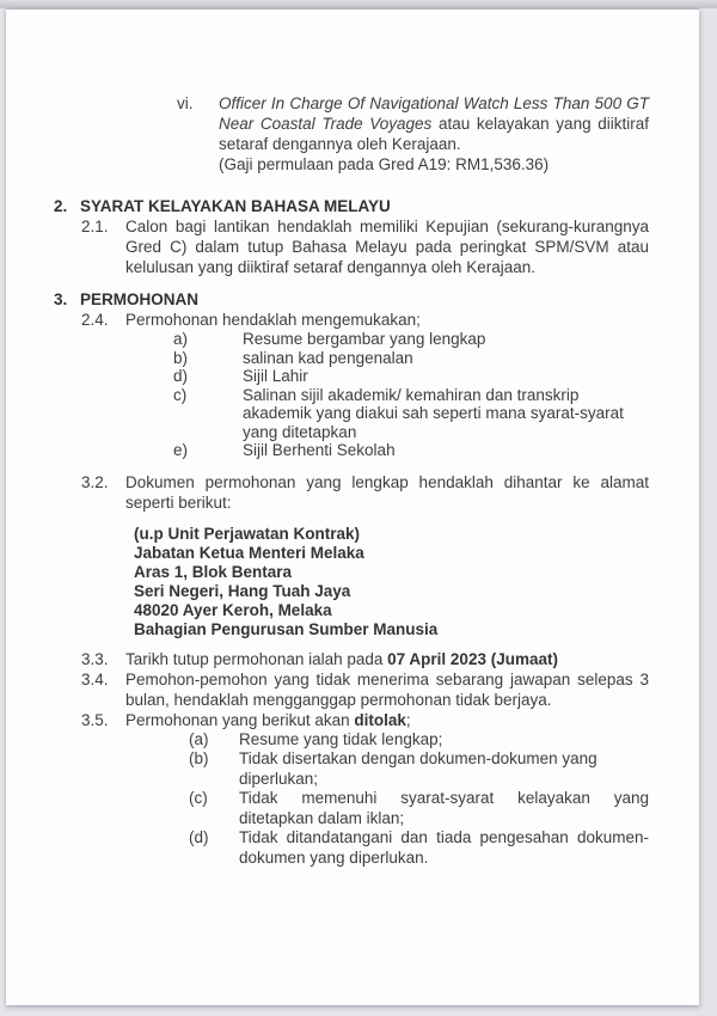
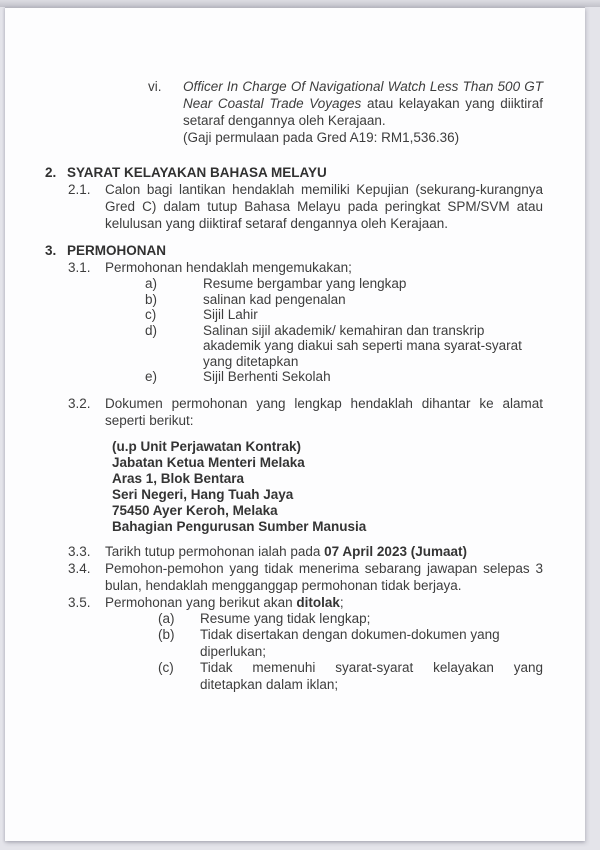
  vi.
  Officer In Charge Of Navigational Watch Less Than 500 GT Near Coastal Trade Voyages atau kelayakan yang diiktiraf setaraf dengannya oleh Kerajaan.
  (Gaji permulaan pada Gred A19: RM1,536.36)
  2.
  SYARAT KELAYAKAN BAHASA MELAYU
  2.1.
  Calon bagi lantikan hendaklah memiliki Kepujian (sekurang-kurangnya Gred C) dalam tutup Bahasa Melayu pada peringkat SPM/SVM atau kelulusan yang diiktiraf setaraf dengannya oleh Kerajaan.
  3.
  PERMOHONAN
- 2.4.
+ 3.1.
  Permohonan hendaklah mengemukakan;
  a)
  Resume bergambar yang lengkap
  b)
  salinan kad pengenalan
- d)
+ c)
  Sijil Lahir
- c)
+ d)
  Salinan sijil akademik/ kemahiran dan transkrip akademik yang diakui sah seperti mana syarat-syarat yang ditetapkan
  e)
  Sijil Berhenti Sekolah
  3.2.
  Dokumen permohonan yang lengkap hendaklah dihantar ke alamat seperti berikut:
  (u.p Unit Perjawatan Kontrak)
  Jabatan Ketua Menteri Melaka
  Aras 1, Blok Bentara
  Seri Negeri, Hang Tuah Jaya
- 48020 Ayer Keroh, Melaka
+ 75450 Ayer Keroh, Melaka
  Bahagian Pengurusan Sumber Manusia
  3.3.
  Tarikh tutup permohonan ialah pada 07 April 2023 (Jumaat)
  3.4.
  Pemohon-pemohon yang tidak menerima sebarang jawapan selepas 3 bulan, hendaklah mengganggap permohonan tidak berjaya.
  3.5.
  Permohonan yang berikut akan ditolak;
  (a)
  Resume yang tidak lengkap;
  (b)
  Tidak disertakan dengan dokumen-dokumen yang diperlukan;
  (c)
  Tidak memenuhi syarat-syarat kelayakan yang ditetapkan dalam iklan;
- (d)
- Tidak ditandatangani dan tiada pengesahan dokumen-dokumen yang diperlukan.
